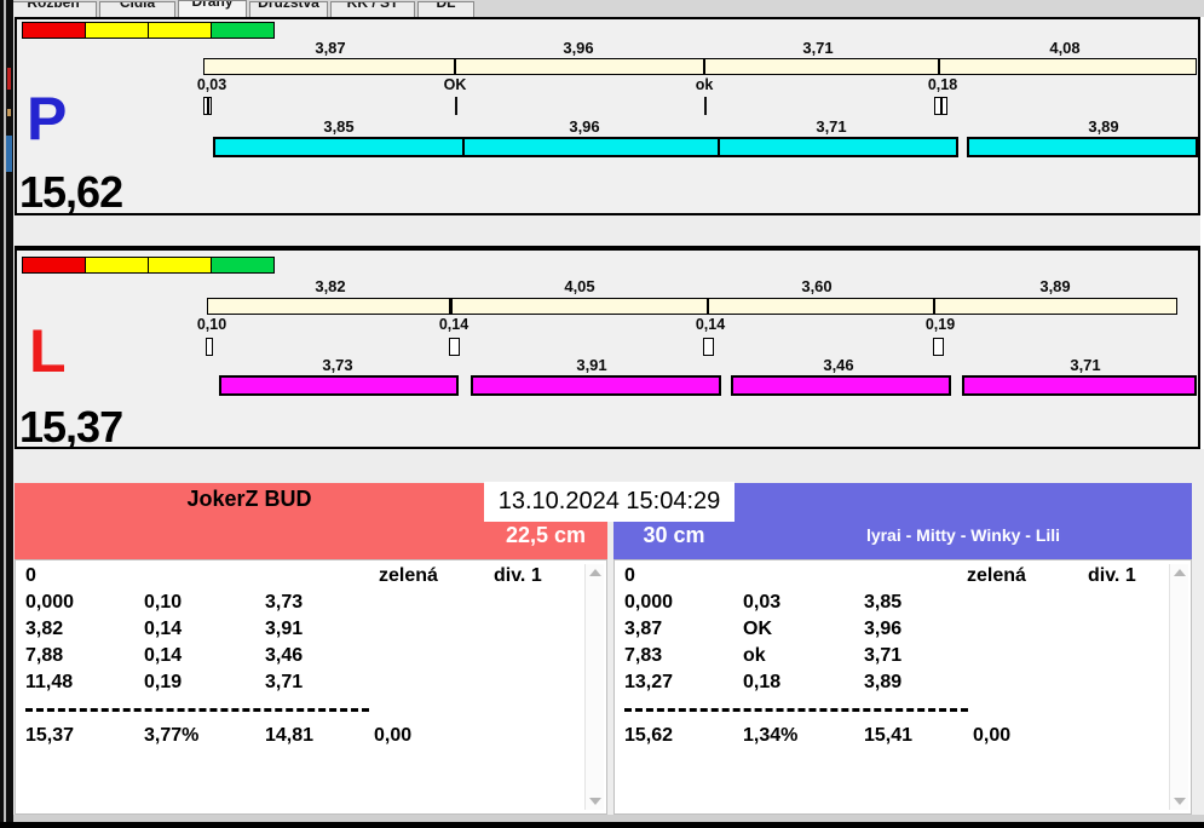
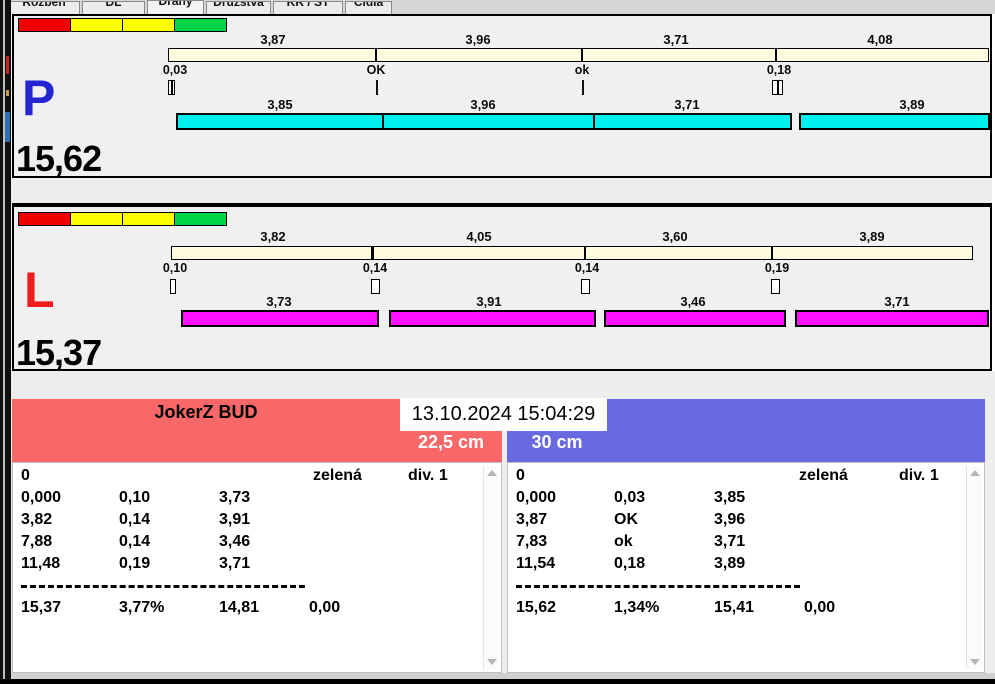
  Rozběh
- Čidla
+ DL
  Dráhy
  Družstva
  KK / ST
- DL
+ Čidla
  3,87
  3,96
  3,71
  4,08
  0,03
  OK
  ok
  0,18
  P
  3,85
  3,96
  3,71
  3,89
  15,62
  3,82
  4,05
  3,60
  3,89
  0,10
  0,14
  0,14
  0,19
  L
  3,73
  3,91
  3,46
  3,71
  15,37
  JokerZ BUD
  22,5 cm
  30 cm
- lyrai - Mitty - Winky - Lili
  13.10.2024 15:04:29
  0
  zelená
  div. 1
  0,000
  0,10
  3,73
  3,82
  0,14
  3,91
  7,88
  0,14
  3,46
  11,48
  0,19
  3,71
  15,37
  3,77%
  14,81
  0,00
  0
  zelená
  div. 1
  0,000
  0,03
  3,85
  3,87
  OK
  3,96
  7,83
  ok
  3,71
- 13,27
+ 11,54
  0,18
  3,89
  15,62
  1,34%
  15,41
  0,00
